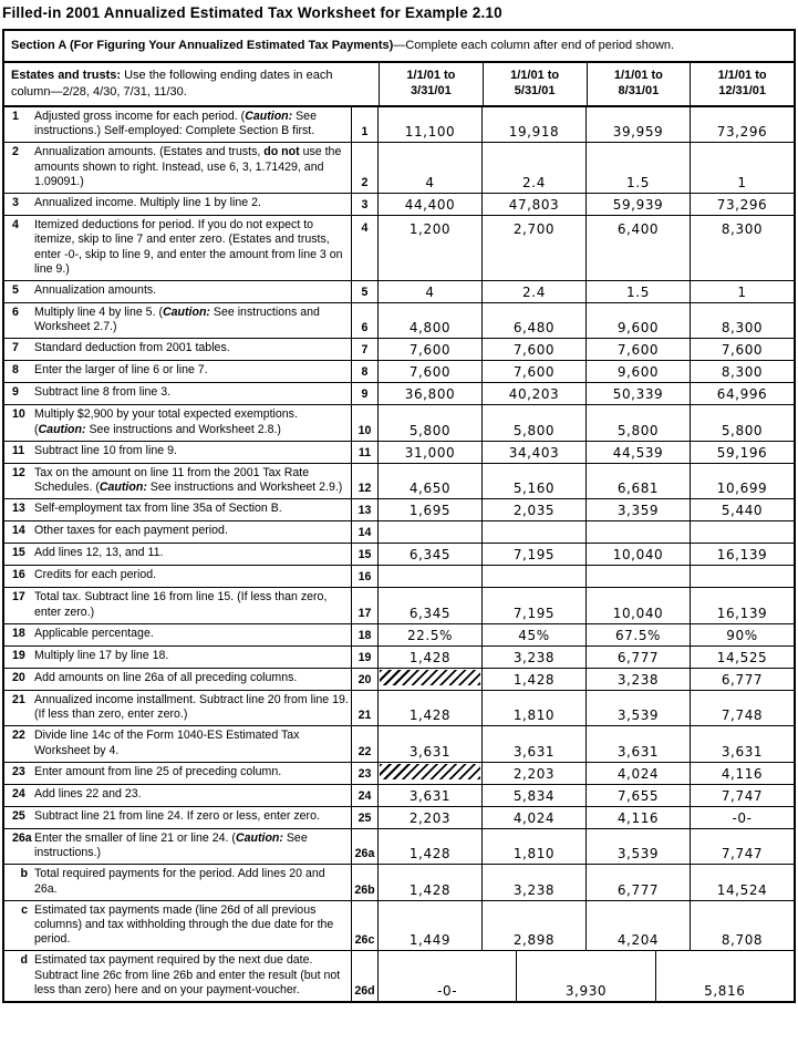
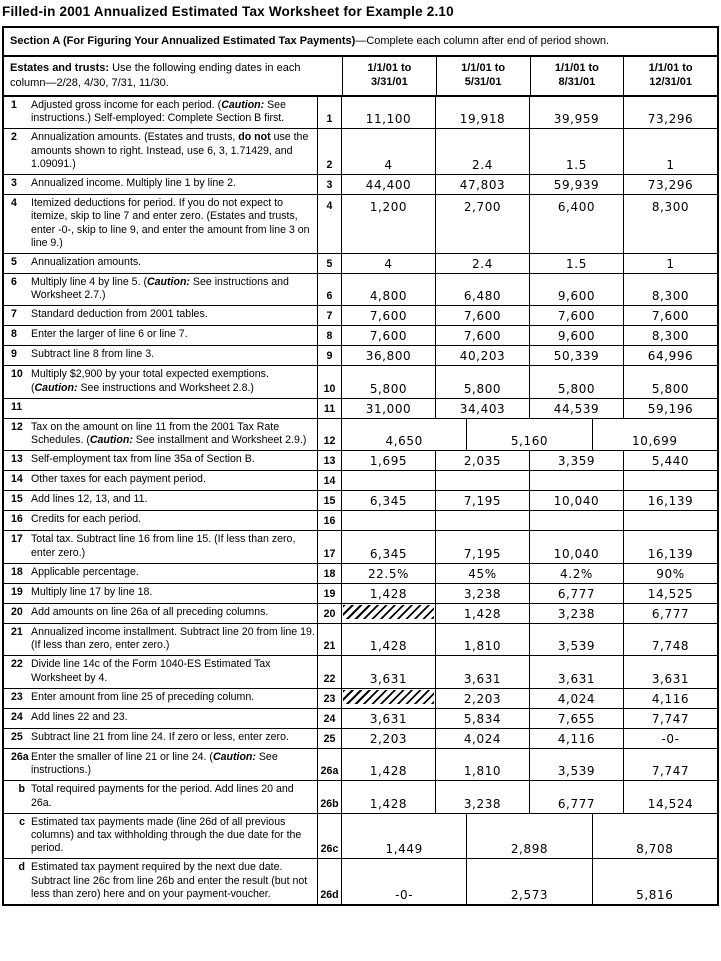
  Filled-in 2001 Annualized Estimated Tax Worksheet for Example 2.10
  Section A (For Figuring Your Annualized Estimated Tax Payments)—Complete each column after end of period shown.
  Estates and trusts: Use the following ending dates in each column—2/28, 4/30, 7/31, 11/30.
  1/1/01 to
  3/31/01
  1/1/01 to
  5/31/01
  1/1/01 to
  8/31/01
  1/1/01 to
  12/31/01
  1
  Adjusted gross income for each period. (Caution: See instructions.) Self-employed: Complete Section B first.
  1
  11,100
  19,918
  39,959
  73,296
  2
  Annualization amounts. (Estates and trusts, do not use the amounts shown to right. Instead, use 6, 3, 1.71429, and 1.09091.)
  2
  4
  2.4
  1.5
  1
  3
  Annualized income. Multiply line 1 by line 2.
  3
  44,400
  47,803
  59,939
  73,296
  4
  Itemized deductions for period. If you do not expect to itemize, skip to line 7 and enter zero. (Estates and trusts, enter -0-, skip to line 9, and enter the amount from line 3 on line 9.)
  4
  1,200
  2,700
  6,400
  8,300
  5
  Annualization amounts.
  5
  4
  2.4
  1.5
  1
  6
  Multiply line 4 by line 5. (Caution: See instructions and Worksheet 2.7.)
  6
  4,800
  6,480
  9,600
  8,300
  7
  Standard deduction from 2001 tables.
  7
  7,600
  7,600
  7,600
  7,600
  8
  Enter the larger of line 6 or line 7.
  8
  7,600
  7,600
  9,600
  8,300
  9
  Subtract line 8 from line 3.
  9
  36,800
  40,203
  50,339
  64,996
  10
  Multiply $2,900 by your total expected exemptions. (Caution: See instructions and Worksheet 2.8.)
  10
  5,800
  5,800
  5,800
  5,800
  11
- Subtract line 10 from line 9.
  11
  31,000
  34,403
  44,539
  59,196
  12
- Tax on the amount on line 11 from the 2001 Tax Rate Schedules. (Caution: See instructions and Worksheet 2.9.)
+ Tax on the amount on line 11 from the 2001 Tax Rate Schedules. (Caution: See installment and Worksheet 2.9.)
  12
  4,650
  5,160
- 6,681
  10,699
  13
  Self-employment tax from line 35a of Section B.
  13
  1,695
  2,035
  3,359
  5,440
  14
  Other taxes for each payment period.
  14
  15
  Add lines 12, 13, and 11.
  15
  6,345
  7,195
  10,040
  16,139
  16
  Credits for each period.
  16
  17
  Total tax. Subtract line 16 from line 15. (If less than zero, enter zero.)
  17
  6,345
  7,195
  10,040
  16,139
  18
  Applicable percentage.
  18
  22.5%
  45%
- 67.5%
+ 4.2%
  90%
  19
  Multiply line 17 by line 18.
  19
  1,428
  3,238
  6,777
  14,525
  20
  Add amounts on line 26a of all preceding columns.
  20
  1,428
  3,238
  6,777
  21
  Annualized income installment. Subtract line 20 from line 19. (If less than zero, enter zero.)
  21
  1,428
  1,810
  3,539
  7,748
  22
  Divide line 14c of the Form 1040-ES Estimated Tax Worksheet by 4.
  22
  3,631
  3,631
  3,631
  3,631
  23
  Enter amount from line 25 of preceding column.
  23
  2,203
  4,024
  4,116
  24
  Add lines 22 and 23.
  24
  3,631
  5,834
  7,655
  7,747
  25
  Subtract line 21 from line 24. If zero or less, enter zero.
  25
  2,203
  4,024
  4,116
  -0-
  26a
  Enter the smaller of line 21 or line 24. (Caution: See instructions.)
  26a
  1,428
  1,810
  3,539
  7,747
  b
  Total required payments for the period. Add lines 20 and 26a.
  26b
  1,428
  3,238
  6,777
  14,524
  c
  Estimated tax payments made (line 26d of all previous columns) and tax withholding through the due date for the period.
  26c
  1,449
  2,898
- 4,204
  8,708
  d
  Estimated tax payment required by the next due date. Subtract line 26c from line 26b and enter the result (but not less than zero) here and on your payment-voucher.
  26d
  -0-
- 3,930
+ 2,573
  5,816
